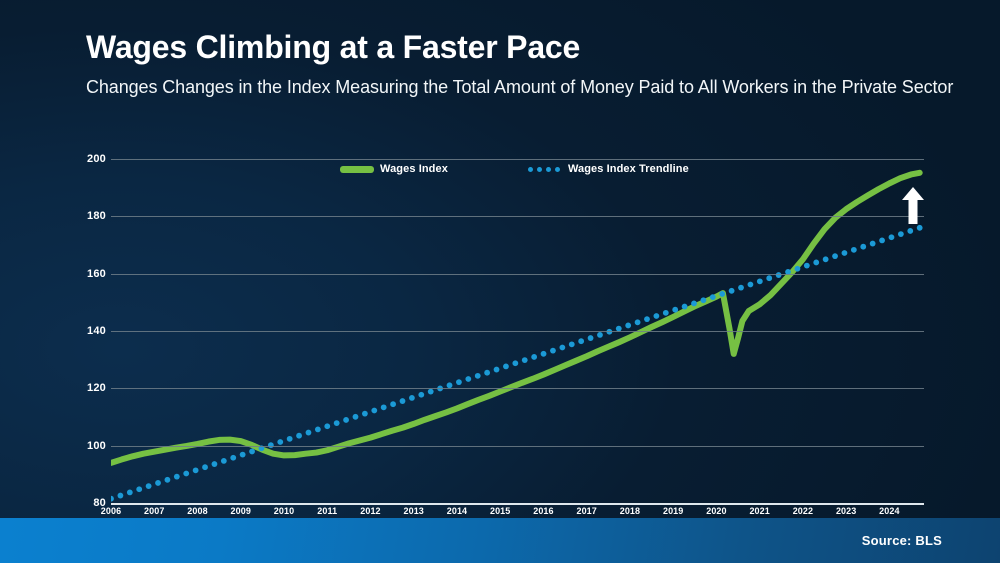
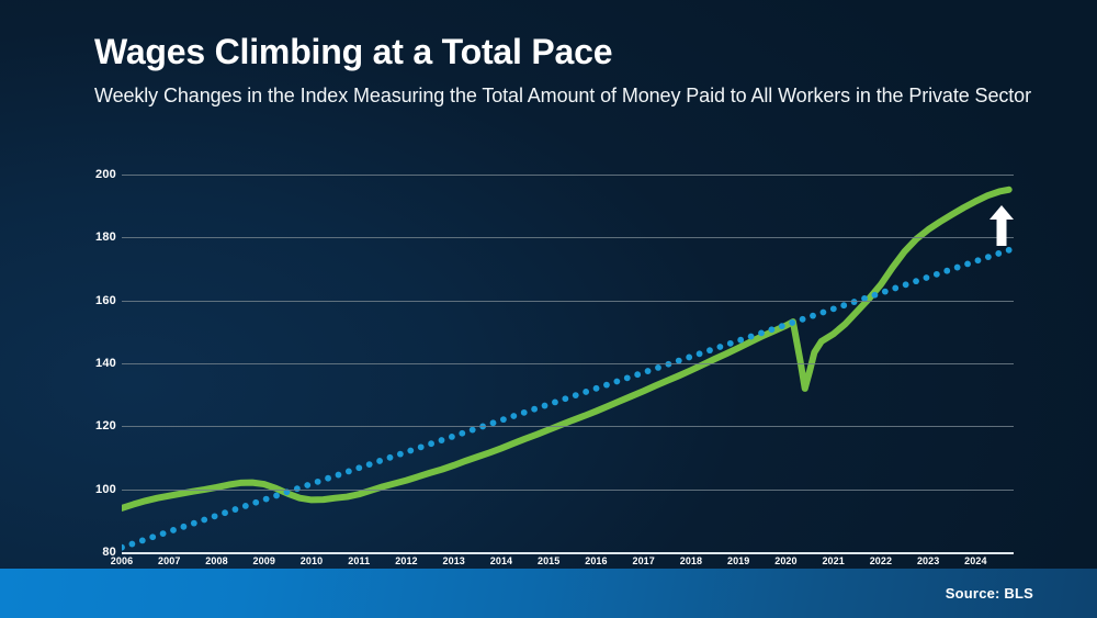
- Wages Climbing at a Faster Pace
+ Wages Climbing at a Total Pace
- Changes Changes in the Index Measuring the Total Amount of Money Paid to All Workers in the Private Sector
+ Weekly Changes in the Index Measuring the Total Amount of Money Paid to All Workers in the Private Sector
- Wages Index
- Wages Index Trendline
  80
  100
  120
  140
  160
  180
  200
  2006
  2007
  2008
  2009
  2010
  2011
  2012
  2013
  2014
  2015
  2016
  2017
  2018
  2019
  2020
  2021
  2022
  2023
  2024
  Source: BLS
